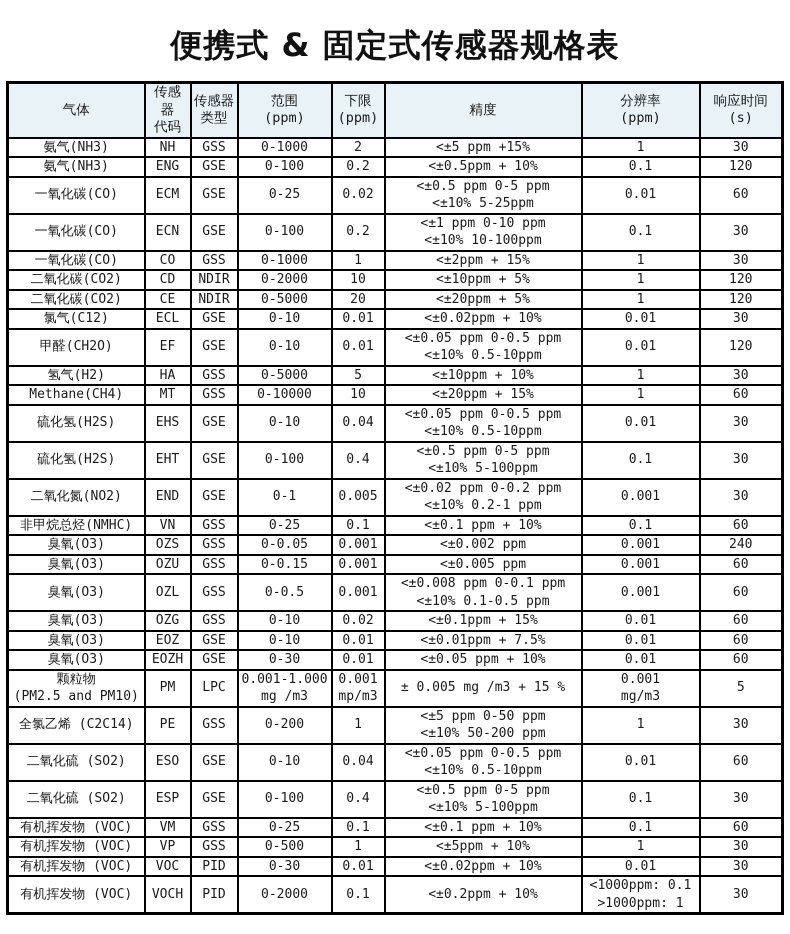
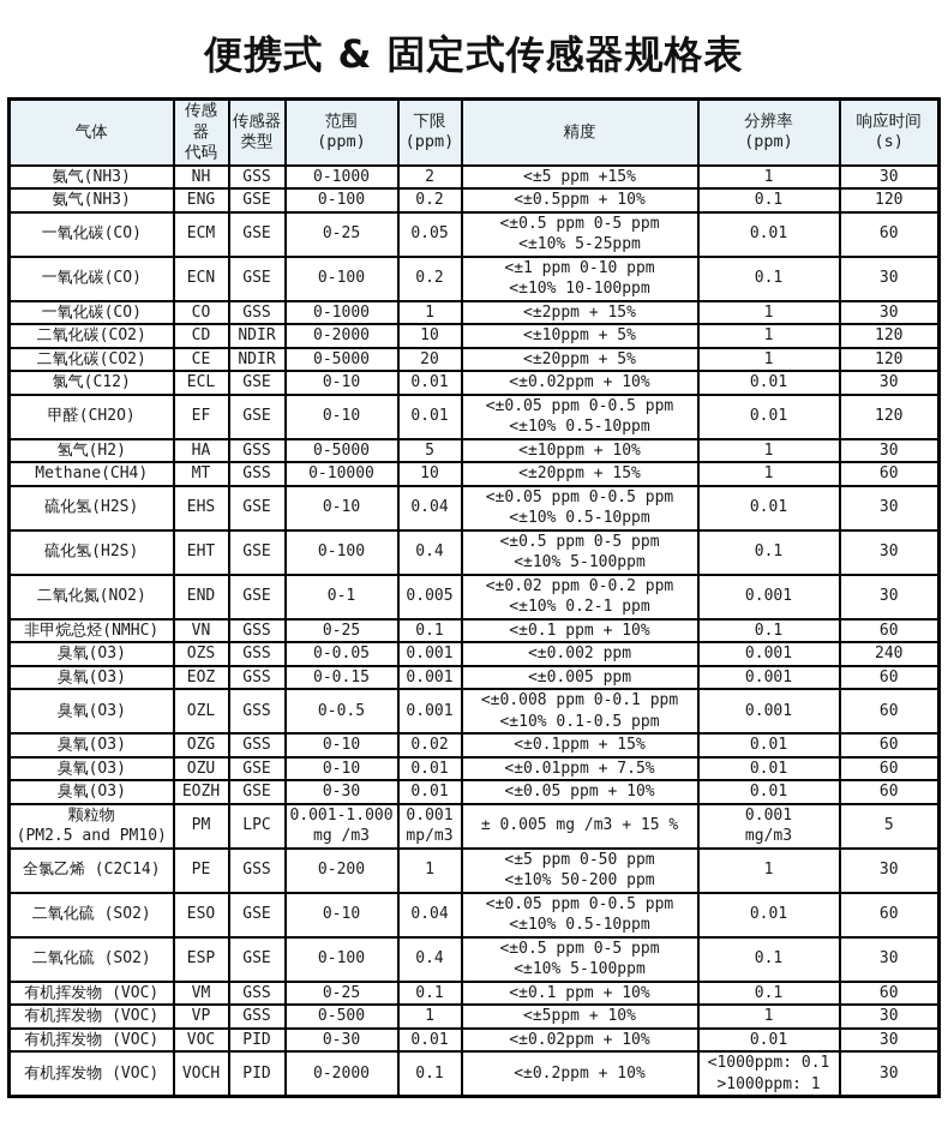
  便携式 & 固定式传感器规格表
  气体	传感器 代码	传感器 类型	范围 (ppm)	下限 (ppm)	精度	分辨率 (ppm)	响应时间 (s)
  氨气(NH3)	NH	GSS	0-1000	2	<±5 ppm +15%	1	30
  氨气(NH3)	ENG	GSE	0-100	0.2	<±0.5ppm + 10%	0.1	120
- 一氧化碳(CO)	ECM	GSE	0-25	0.02	<±0.5 ppm 0-5 ppm <±10% 5-25ppm	0.01	60
+ 一氧化碳(CO)	ECM	GSE	0-25	0.05	<±0.5 ppm 0-5 ppm <±10% 5-25ppm	0.01	60
  一氧化碳(CO)	ECN	GSE	0-100	0.2	<±1 ppm 0-10 ppm <±10% 10-100ppm	0.1	30
  一氧化碳(CO)	CO	GSS	0-1000	1	<±2ppm + 15%	1	30
  二氧化碳(CO2)	CD	NDIR	0-2000	10	<±10ppm + 5%	1	120
  二氧化碳(CO2)	CE	NDIR	0-5000	20	<±20ppm + 5%	1	120
  氯气(C12)	ECL	GSE	0-10	0.01	<±0.02ppm + 10%	0.01	30
  甲醛(CH2O)	EF	GSE	0-10	0.01	<±0.05 ppm 0-0.5 ppm <±10% 0.5-10ppm	0.01	120
  氢气(H2)	HA	GSS	0-5000	5	<±10ppm + 10%	1	30
  Methane(CH4)	MT	GSS	0-10000	10	<±20ppm + 15%	1	60
  硫化氢(H2S)	EHS	GSE	0-10	0.04	<±0.05 ppm 0-0.5 ppm <±10% 0.5-10ppm	0.01	30
  硫化氢(H2S)	EHT	GSE	0-100	0.4	<±0.5 ppm 0-5 ppm <±10% 5-100ppm	0.1	30
  二氧化氮(NO2)	END	GSE	0-1	0.005	<±0.02 ppm 0-0.2 ppm <±10% 0.2-1 ppm	0.001	30
  非甲烷总烃(NMHC)	VN	GSS	0-25	0.1	<±0.1 ppm + 10%	0.1	60
  臭氧(O3)	OZS	GSS	0-0.05	0.001	<±0.002 ppm	0.001	240
- 臭氧(O3)	OZU	GSS	0-0.15	0.001	<±0.005 ppm	0.001	60
+ 臭氧(O3)	EOZ	GSS	0-0.15	0.001	<±0.005 ppm	0.001	60
  臭氧(O3)	OZL	GSS	0-0.5	0.001	<±0.008 ppm 0-0.1 ppm <±10% 0.1-0.5 ppm	0.001	60
  臭氧(O3)	OZG	GSS	0-10	0.02	<±0.1ppm + 15%	0.01	60
- 臭氧(O3)	EOZ	GSE	0-10	0.01	<±0.01ppm + 7.5%	0.01	60
+ 臭氧(O3)	OZU	GSE	0-10	0.01	<±0.01ppm + 7.5%	0.01	60
  臭氧(O3)	EOZH	GSE	0-30	0.01	<±0.05 ppm + 10%	0.01	60
  颗粒物 (PM2.5 and PM10)	PM	LPC	0.001-1.000 mg /m3	0.001 mp/m3	± 0.005 mg /m3 + 15 %	0.001 mg/m3	5
  全氯乙烯 (C2C14)	PE	GSS	0-200	1	<±5 ppm 0-50 ppm <±10% 50-200 ppm	1	30
  二氧化硫 (SO2)	ESO	GSE	0-10	0.04	<±0.05 ppm 0-0.5 ppm <±10% 0.5-10ppm	0.01	60
  二氧化硫 (SO2)	ESP	GSE	0-100	0.4	<±0.5 ppm 0-5 ppm <±10% 5-100ppm	0.1	30
  有机挥发物 (VOC)	VM	GSS	0-25	0.1	<±0.1 ppm + 10%	0.1	60
  有机挥发物 (VOC)	VP	GSS	0-500	1	<±5ppm + 10%	1	30
  有机挥发物 (VOC)	VOC	PID	0-30	0.01	<±0.02ppm + 10%	0.01	30
  有机挥发物 (VOC)	VOCH	PID	0-2000	0.1	<±0.2ppm + 10%	<1000ppm: 0.1 >1000ppm: 1	30
